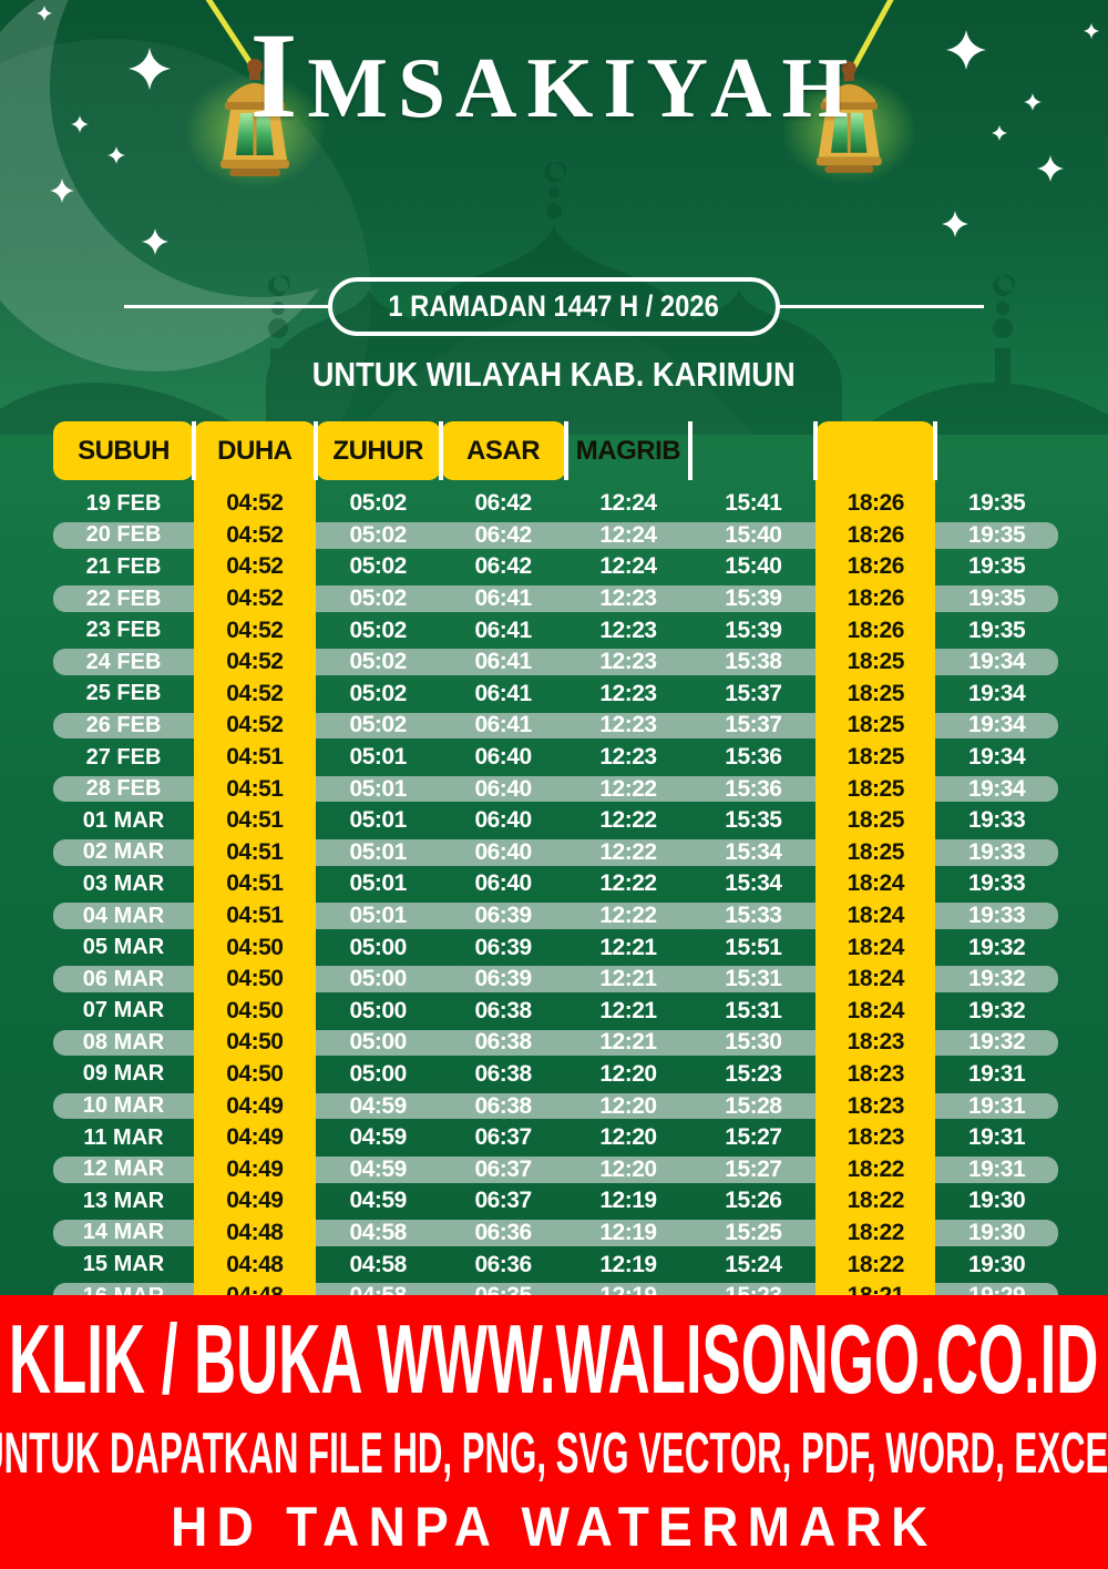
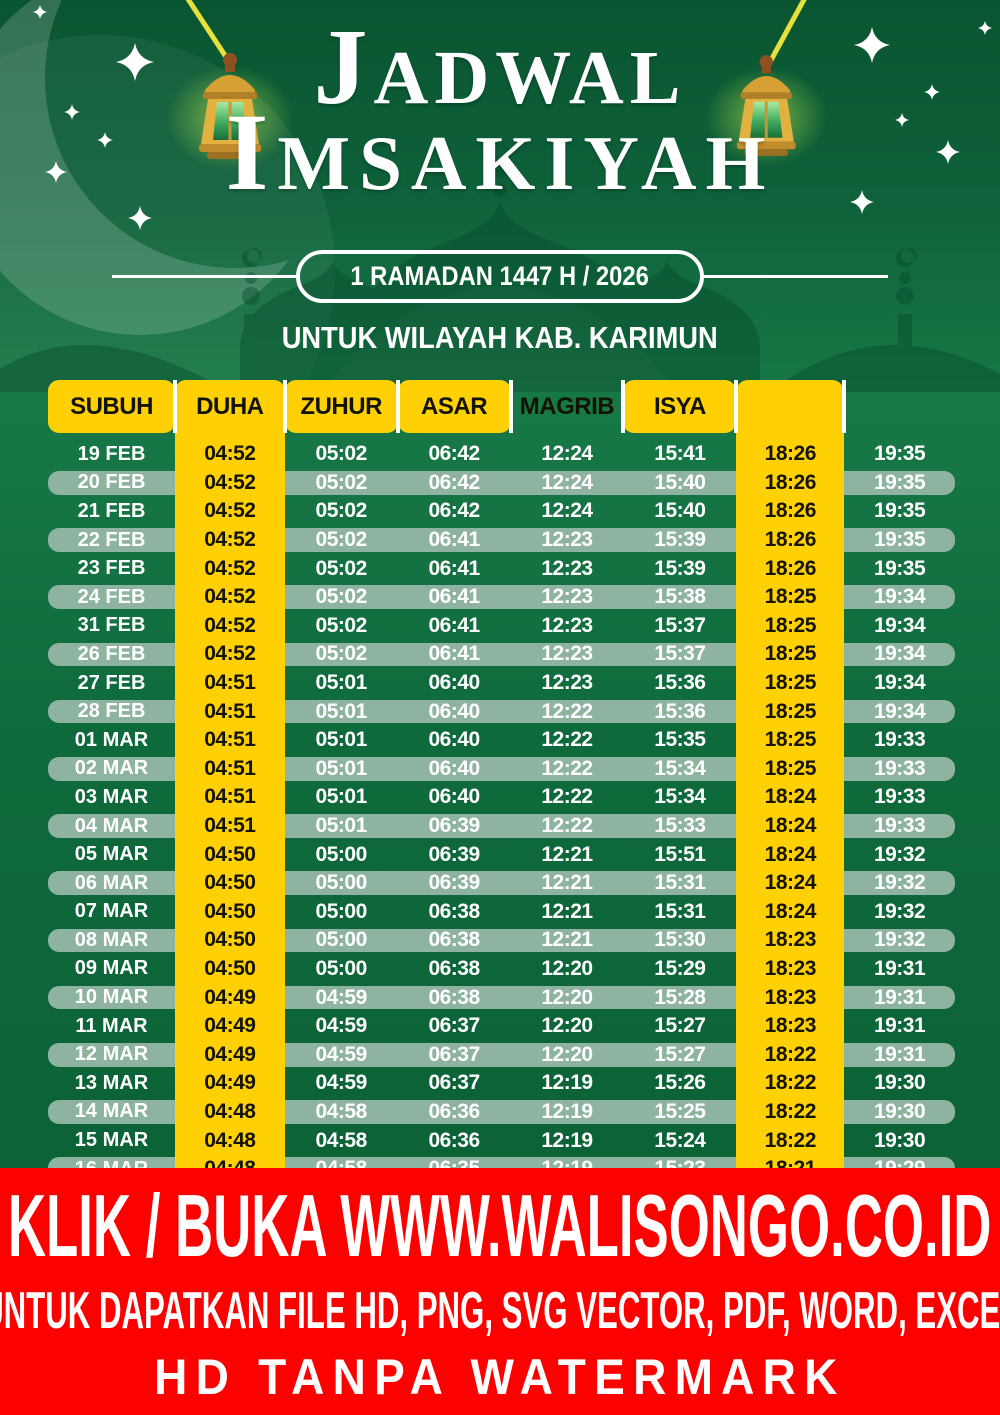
+ Jadwal
  Imsakiyah
  1 RAMADAN 1447 H / 2026
  UNTUK WILAYAH KAB. KARIMUN
  SUBUH
  DUHA
  ZUHUR
  ASAR
  MAGRIB
+ ISYA
  19 FEB
  04:52
  05:02
  06:42
  12:24
  15:41
  18:26
  19:35
  20 FEB
  04:52
  05:02
  06:42
  12:24
  15:40
  18:26
  19:35
  21 FEB
  04:52
  05:02
  06:42
  12:24
  15:40
  18:26
  19:35
  22 FEB
  04:52
  05:02
  06:41
  12:23
  15:39
  18:26
  19:35
  23 FEB
  04:52
  05:02
  06:41
  12:23
  15:39
  18:26
  19:35
  24 FEB
  04:52
  05:02
  06:41
  12:23
  15:38
  18:25
  19:34
- 25 FEB
+ 31 FEB
  04:52
  05:02
  06:41
  12:23
  15:37
  18:25
  19:34
  26 FEB
  04:52
  05:02
  06:41
  12:23
  15:37
  18:25
  19:34
  27 FEB
  04:51
  05:01
  06:40
  12:23
  15:36
  18:25
  19:34
  28 FEB
  04:51
  05:01
  06:40
  12:22
  15:36
  18:25
  19:34
  01 MAR
  04:51
  05:01
  06:40
  12:22
  15:35
  18:25
  19:33
  02 MAR
  04:51
  05:01
  06:40
  12:22
  15:34
  18:25
  19:33
  03 MAR
  04:51
  05:01
  06:40
  12:22
  15:34
  18:24
  19:33
  04 MAR
  04:51
  05:01
  06:39
  12:22
  15:33
  18:24
  19:33
  05 MAR
  04:50
  05:00
  06:39
  12:21
  15:51
  18:24
  19:32
  06 MAR
  04:50
  05:00
  06:39
  12:21
  15:31
  18:24
  19:32
  07 MAR
  04:50
  05:00
  06:38
  12:21
  15:31
  18:24
  19:32
  08 MAR
  04:50
  05:00
  06:38
  12:21
  15:30
  18:23
  19:32
  09 MAR
  04:50
  05:00
  06:38
  12:20
- 15:23
+ 15:29
  18:23
  19:31
  10 MAR
  04:49
  04:59
  06:38
  12:20
  15:28
  18:23
  19:31
  11 MAR
  04:49
  04:59
  06:37
  12:20
  15:27
  18:23
  19:31
  12 MAR
  04:49
  04:59
  06:37
  12:20
  15:27
  18:22
  19:31
  13 MAR
  04:49
  04:59
  06:37
  12:19
  15:26
  18:22
  19:30
  14 MAR
  04:48
  04:58
  06:36
  12:19
  15:25
  18:22
  19:30
  15 MAR
  04:48
  04:58
  06:36
  12:19
  15:24
  18:22
  19:30
  KLIK / BUKA WWW.WALISONGO.CO.ID
  NTUK DAPATKAN FILE HD, PNG, SVG VECTOR, PDF, WORD, EXCE
  HD TANPA WATERMARK
